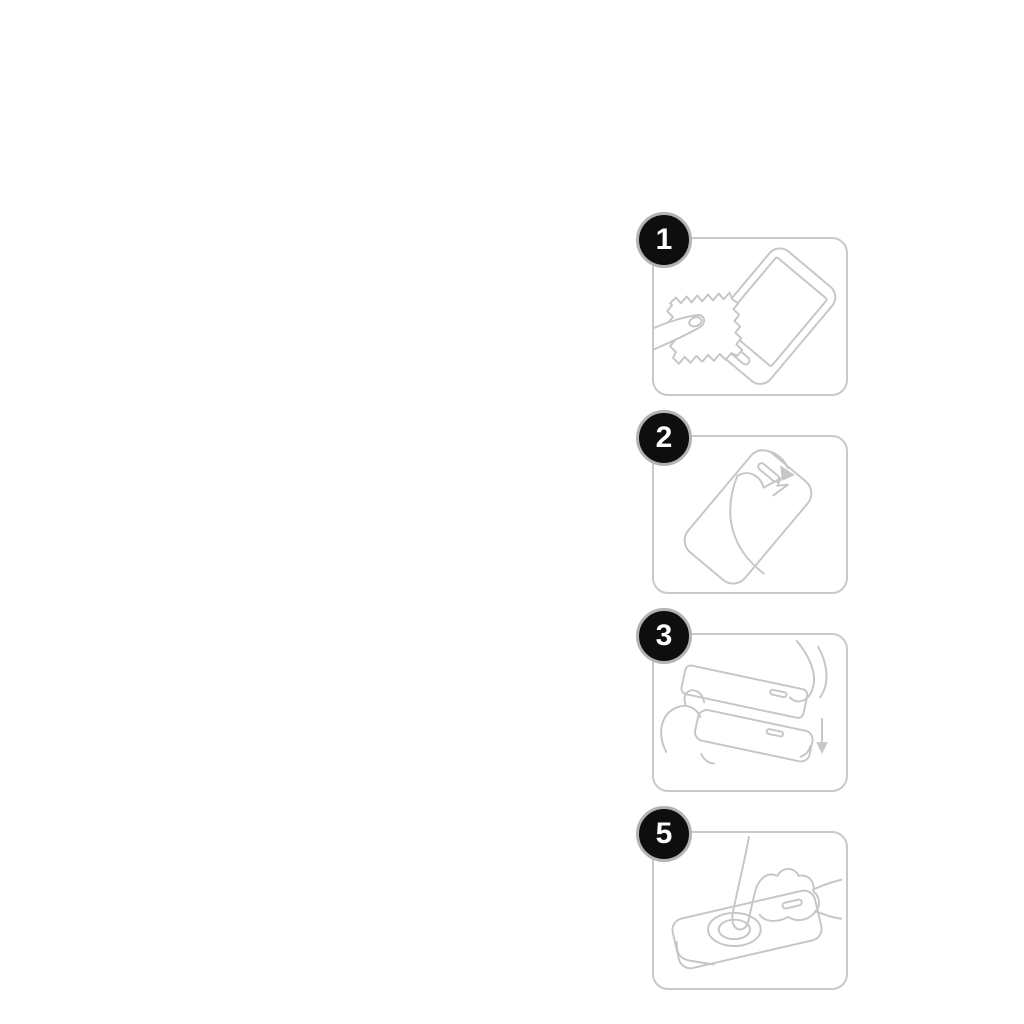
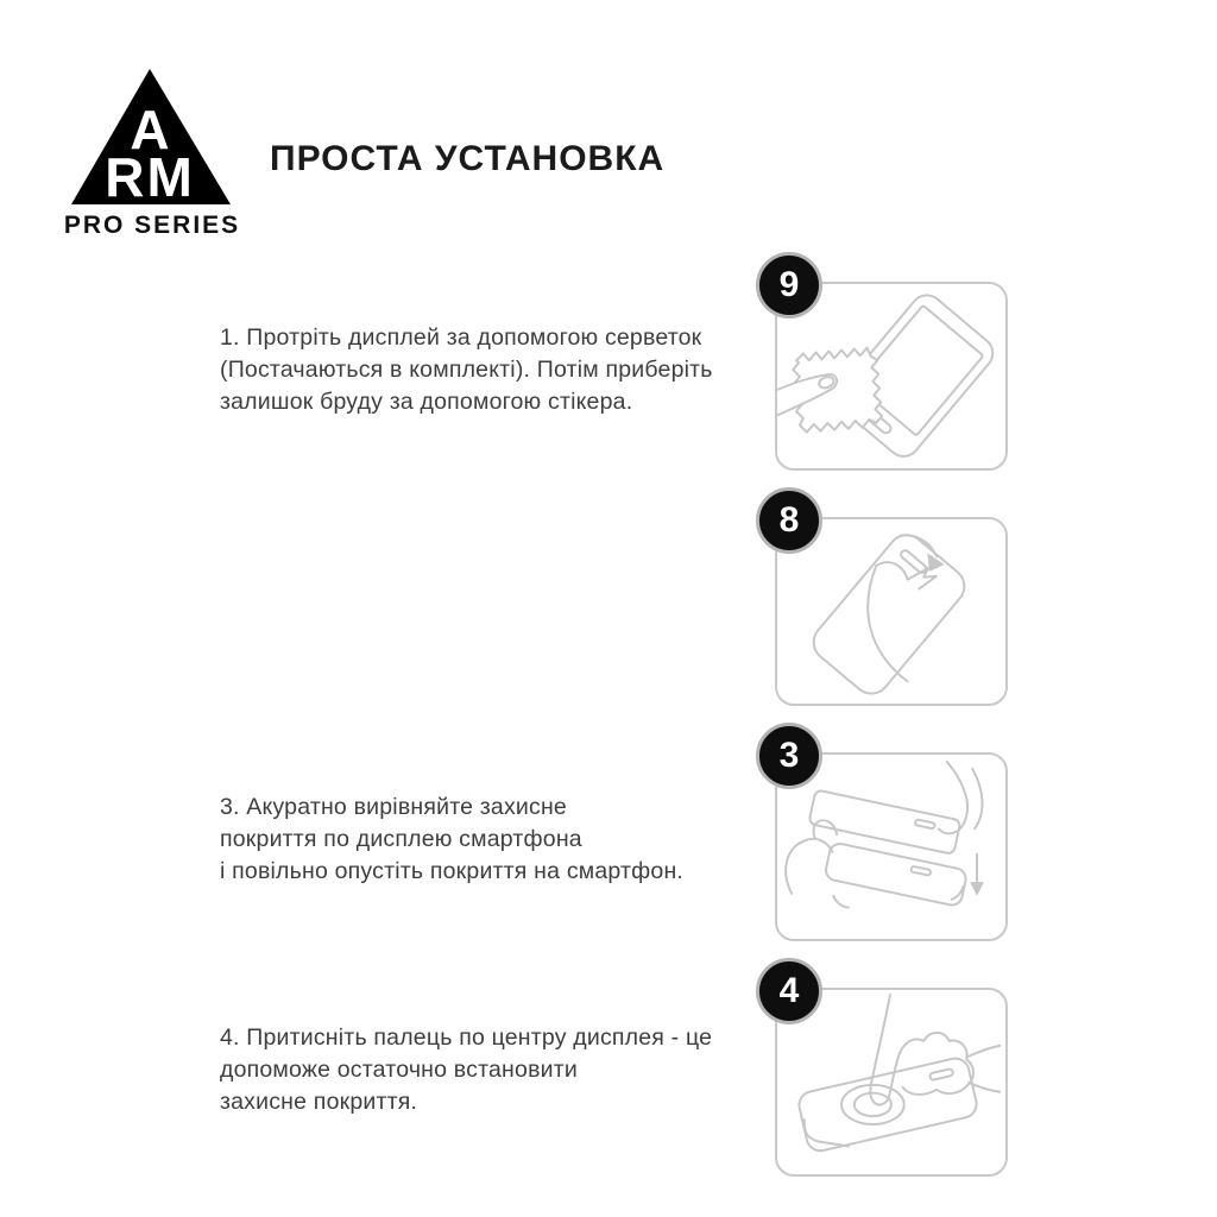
+ A
+ RM
+ PRO SERIES
+ ПРОСТА УСТАНОВКА
+ 1. Протріть дисплей за допомогою серветок
+ (Постачаються в комплекті). Потім приберіть
+ залишок бруду за допомогою стікера.
+ 3. Акуратно вирівняйте захисне
+ покриття по дисплею смартфона
+ і повільно опустіть покриття на смартфон.
+ 4. Притисніть палець по центру дисплея - це
+ допоможе остаточно встановити
+ захисне покриття.
- 1
+ 9
- 2
+ 8
  3
- 5
+ 4
